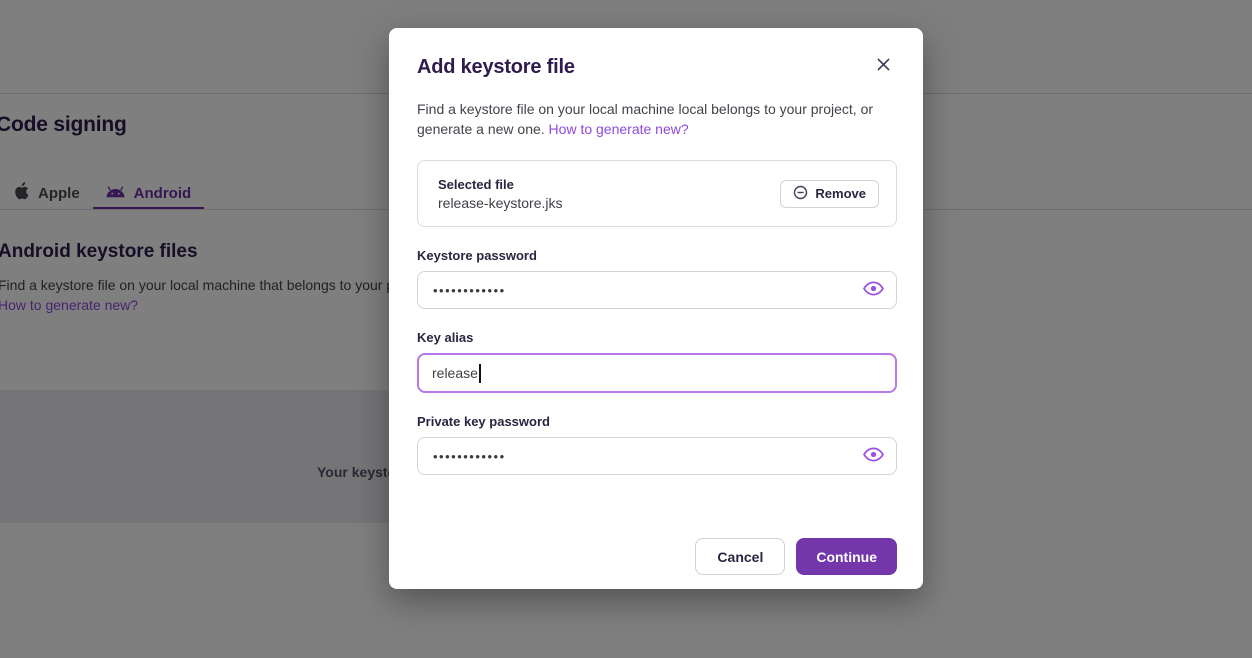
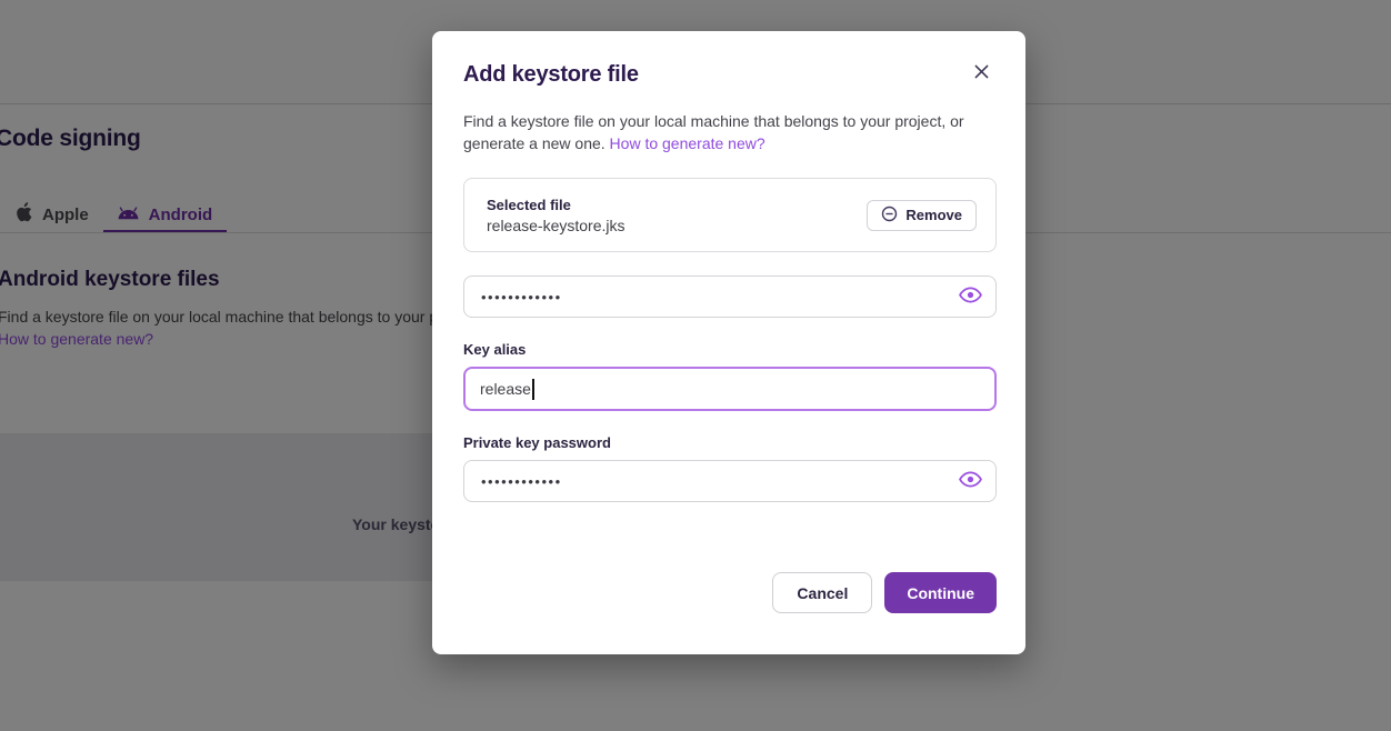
  Code signing
  Apple
  Android
  Android keystore files
  Find a keystore file on your local machine that belongs to your
  How to generate new?
  Your keyst
  Add keystore file
- Find a keystore file on your local machine local belongs to your project, or generate a new one. How to generate new?
+ Find a keystore file on your local machine that belongs to your project, or generate a new one. How to generate new?
  Selected file
  release-keystore.jks
  Remove
- Keystore password
  ••••••••••••
  Key alias
  release
  Private key password
  ••••••••••••
  Cancel
  Continue
